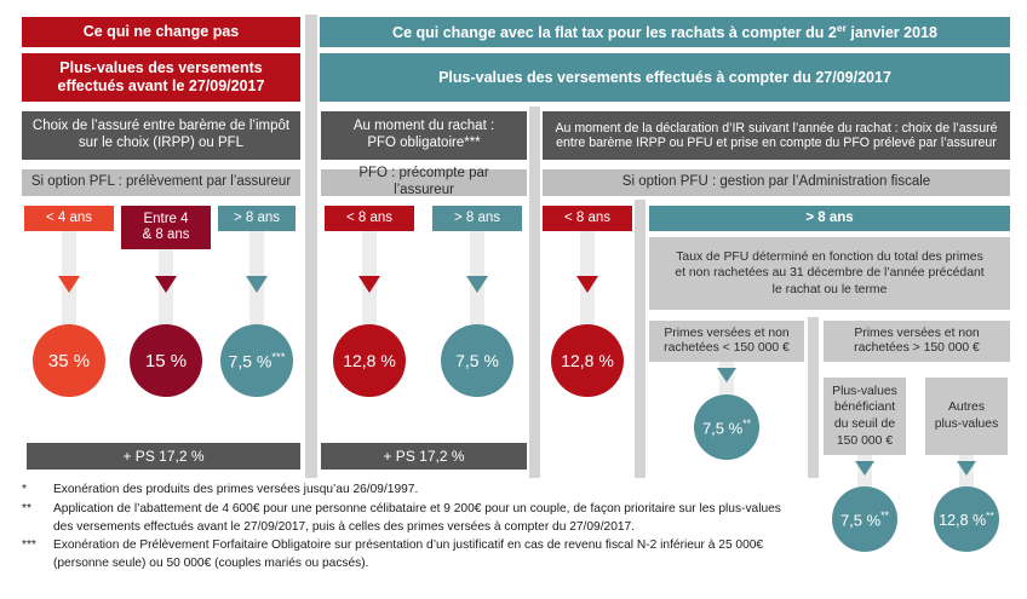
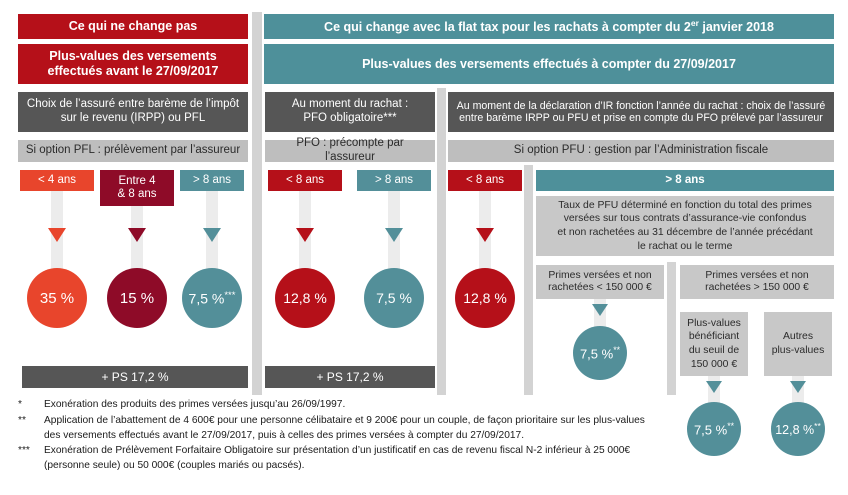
  Ce qui ne change pas
  Ce qui change avec la flat tax pour les rachats à compter du 2er janvier 2018
  Plus-values des versements
  effectués avant le 27/09/2017
  Plus-values des versements effectués à compter du 27/09/2017
  Choix de l’assuré entre barème de l’impôt
- sur le choix (IRPP) ou PFL
+ sur le revenu (IRPP) ou PFL
  Au moment du rachat :
  PFO obligatoire***
- Au moment de la déclaration d’IR suivant l’année du rachat : choix de l’assuré
+ Au moment de la déclaration d’IR fonction l’année du rachat : choix de l’assuré
  entre barème IRPP ou PFU et prise en compte du PFO prélevé par l’assureur
  Si option PFL : prélèvement par l’assureur
  PFO : précompte par l’assureur
  Si option PFU : gestion par l’Administration fiscale
  < 4 ans
  35 %
  Entre 4
  & 8 ans
  15 %
  > 8 ans
  7,5 %***
  + PS 17,2 %
  < 8 ans
  12,8 %
  > 8 ans
  7,5 %
  + PS 17,2 %
  < 8 ans
  12,8 %
  > 8 ans
  Taux de PFU déterminé en fonction du total des primes
+ versées sur tous contrats d’assurance-vie confondus
  et non rachetées au 31 décembre de l’année précédant
  le rachat ou le terme
  Primes versées et non
  rachetées < 150 000 €
  7,5 %**
  Primes versées et non
  rachetées > 150 000 €
  Plus-values
  bénéficiant
  du seuil de
  150 000 €
  7,5 %**
  Autres
  plus-values
  12,8 %**
  *
  Exonération des produits des primes versées jusqu’au 26/09/1997.
  **
  Application de l’abattement de 4 600€ pour une personne célibataire et 9 200€ pour un couple, de façon prioritaire sur les plus-values
  des versements effectués avant le 27/09/2017, puis à celles des primes versées à compter du 27/09/2017.
  ***
  Exonération de Prélèvement Forfaitaire Obligatoire sur présentation d’un justificatif en cas de revenu fiscal N-2 inférieur à 25 000€
  (personne seule) ou 50 000€ (couples mariés ou pacsés).
